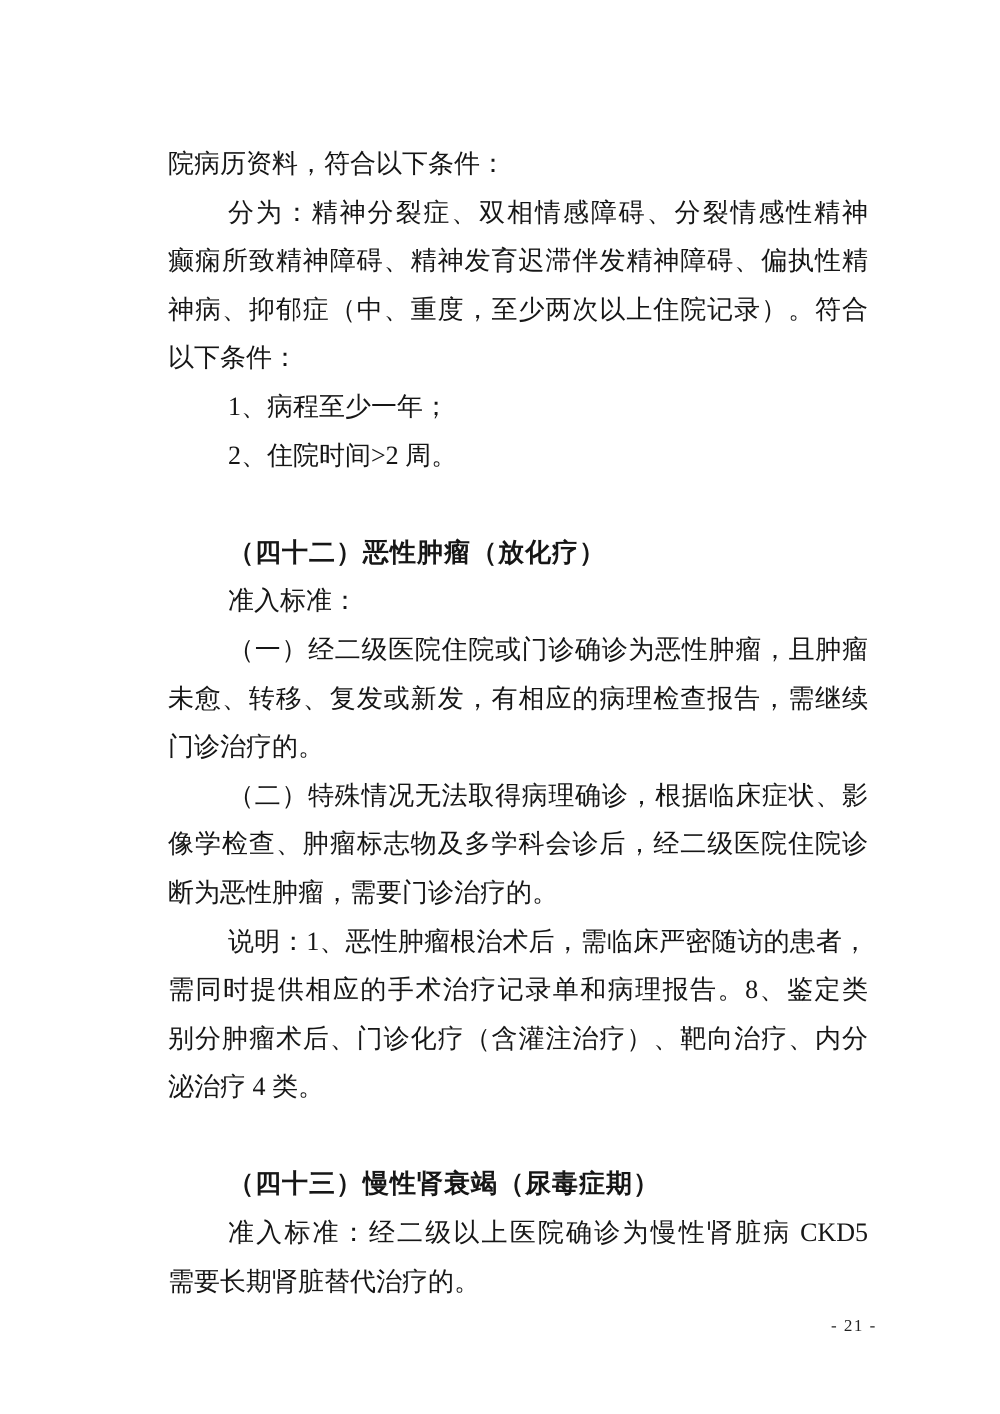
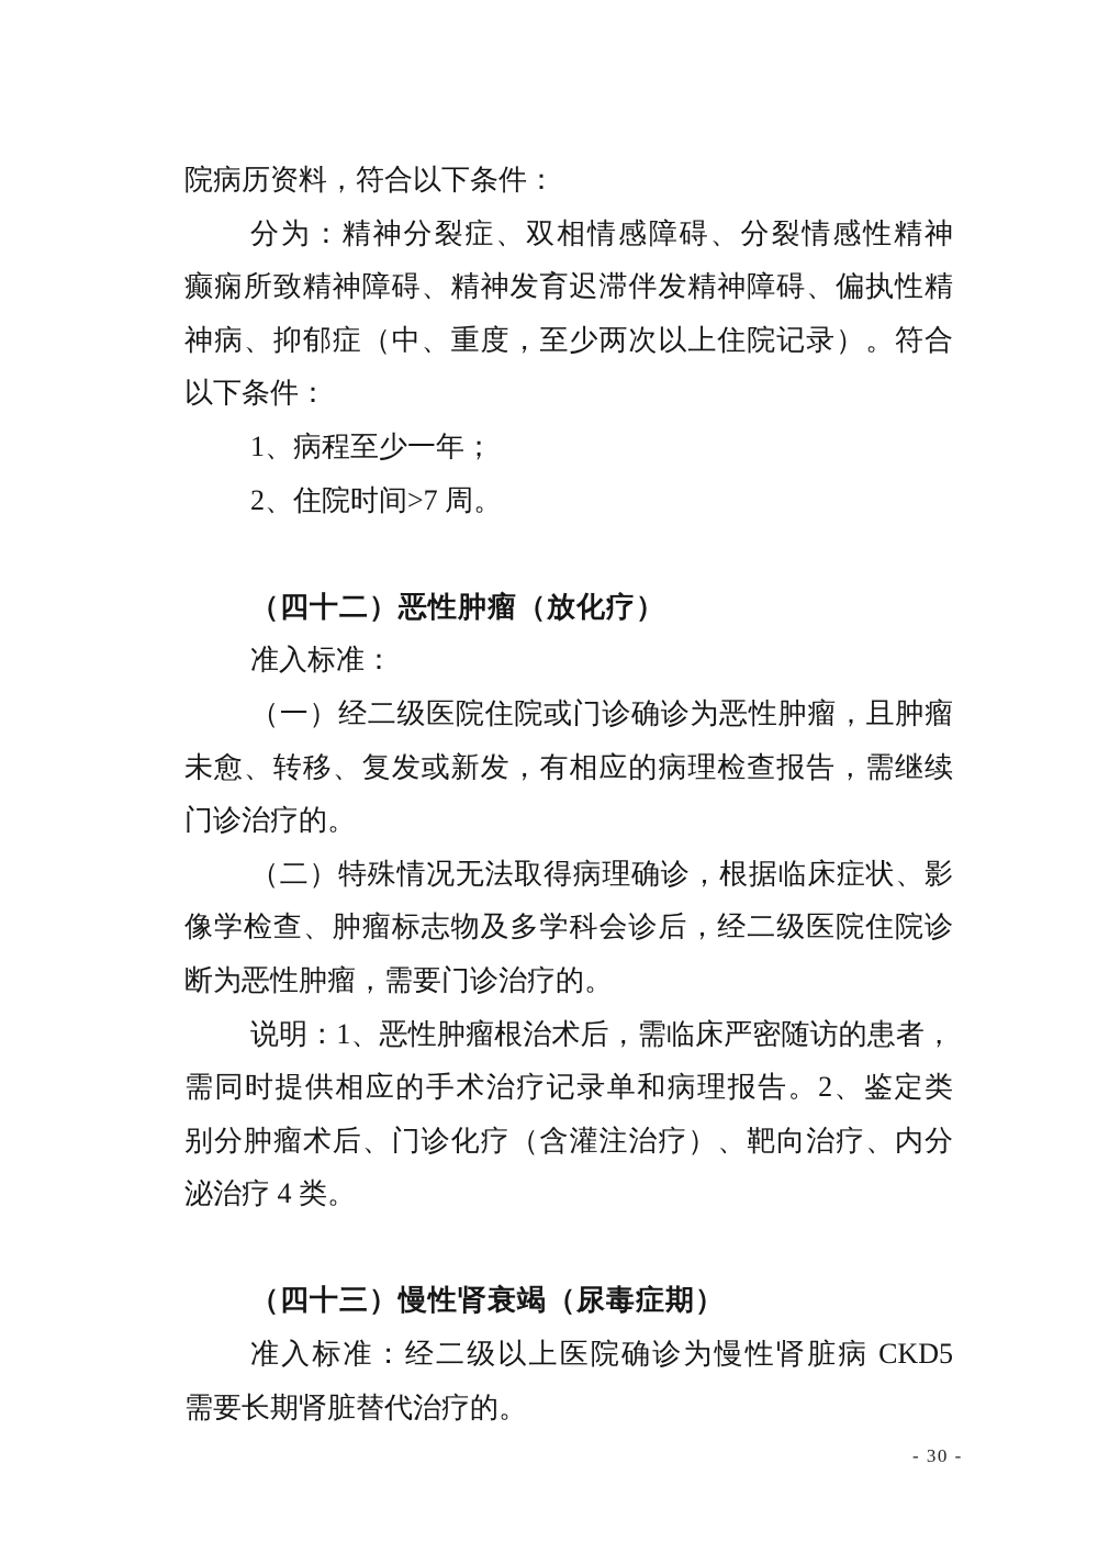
  院病历资料，符合以下条件：
  分为：精神分裂症、双相情感障碍、分裂情感性精神
  癫痫所致精神障碍、精神发育迟滞伴发精神障碍、偏执性精
  神病、抑郁症（中、重度，至少两次以上住院记录）。符合
  以下条件：
  1、病程至少一年；
- 2、住院时间>2 周。
+ 2、住院时间>7 周。
  （四十二）恶性肿瘤（放化疗）
  准入标准：
  （一）经二级医院住院或门诊确诊为恶性肿瘤，且肿瘤
  未愈、转移、复发或新发，有相应的病理检查报告，需继续
  门诊治疗的。
  （二）特殊情况无法取得病理确诊，根据临床症状、影
  像学检查、肿瘤标志物及多学科会诊后，经二级医院住院诊
  断为恶性肿瘤，需要门诊治疗的。
  说明：1、恶性肿瘤根治术后，需临床严密随访的患者，
- 需同时提供相应的手术治疗记录单和病理报告。8、鉴定类
+ 需同时提供相应的手术治疗记录单和病理报告。2、鉴定类
  别分肿瘤术后、门诊化疗（含灌注治疗）、靶向治疗、内分
  泌治疗 4 类。
  （四十三）慢性肾衰竭（尿毒症期）
  准入标准：经二级以上医院确诊为慢性肾脏病 CKD5
  需要长期肾脏替代治疗的。
- - 21 -
+ - 30 -
